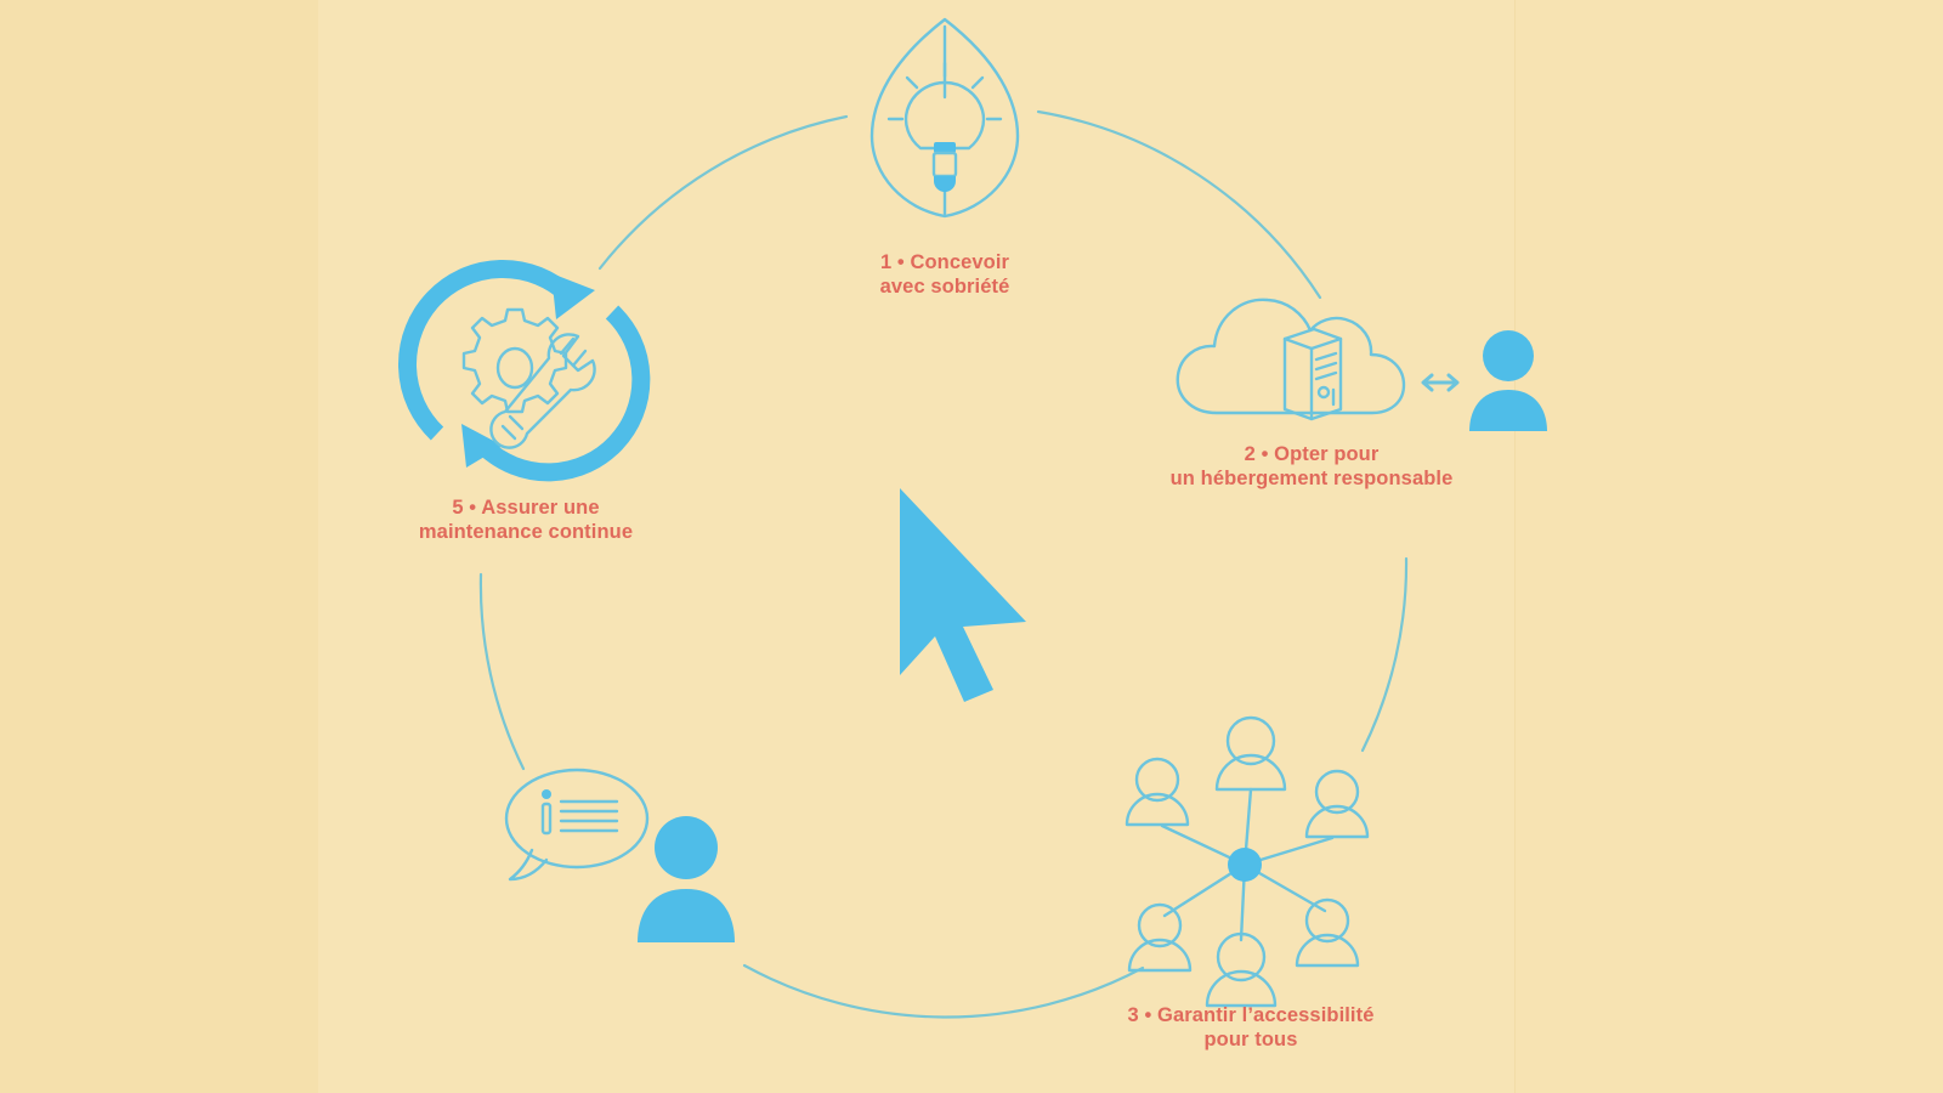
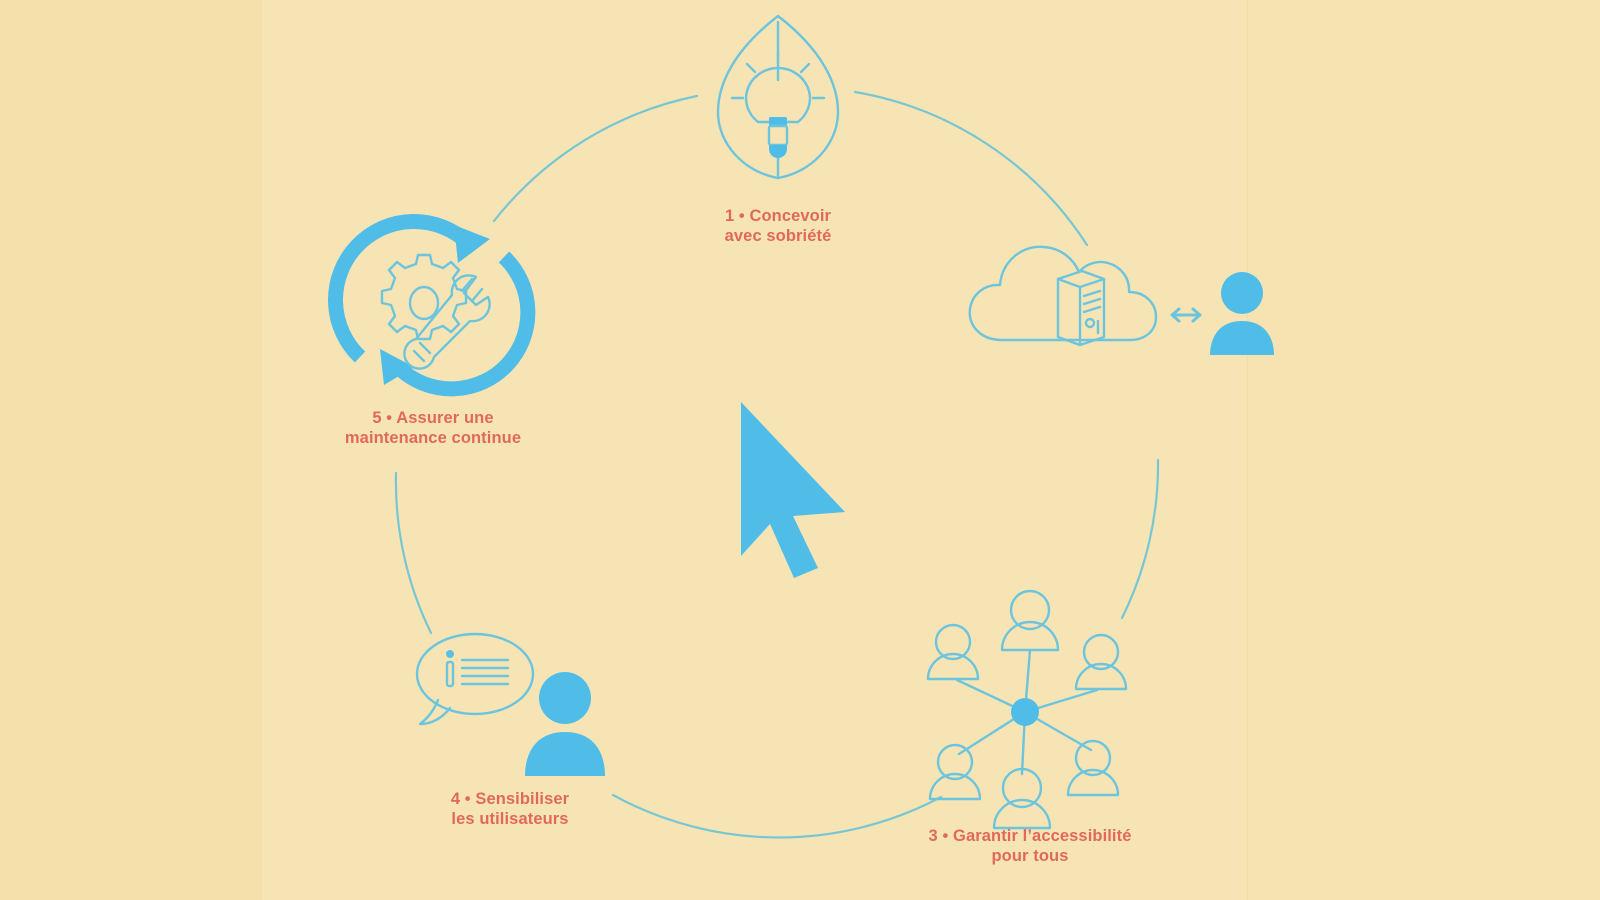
  1 • Concevoir
  avec sobriété
- 2 • Opter pour
- un hébergement responsable
  3 • Garantir l’accessibilité
  pour tous
+ 4 • Sensibiliser
+ les utilisateurs
  5 • Assurer une
  maintenance continue
